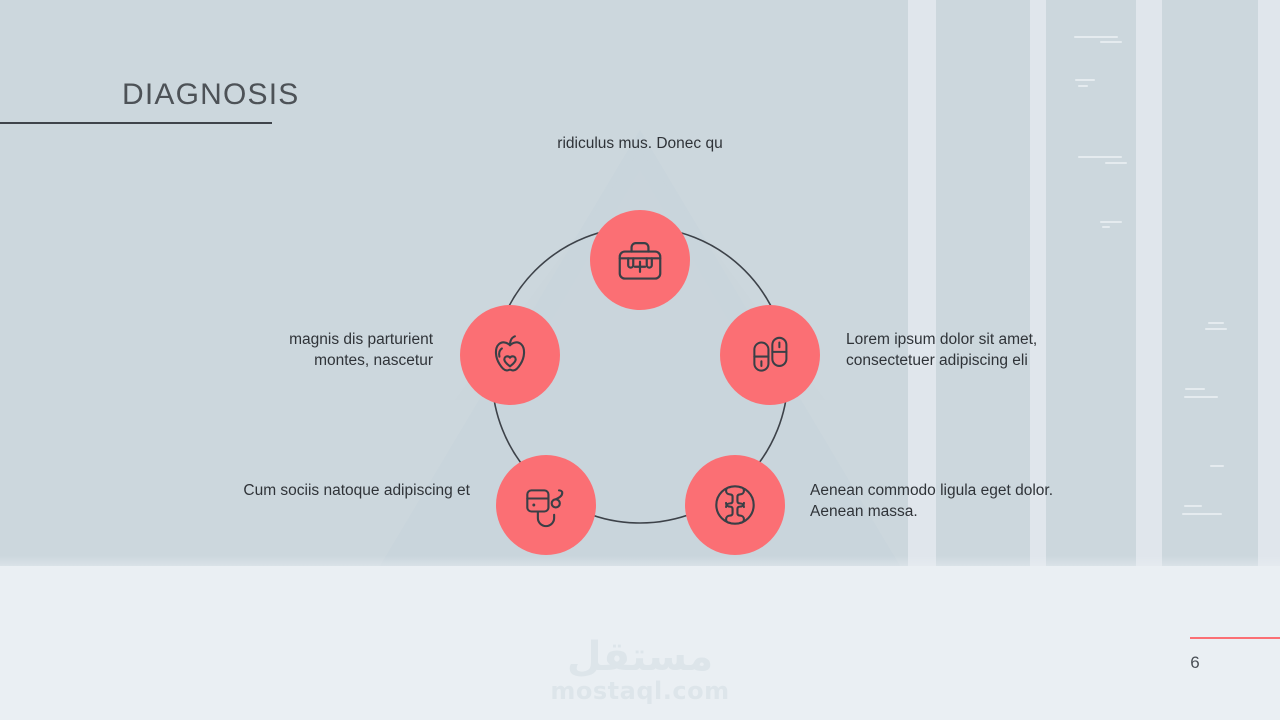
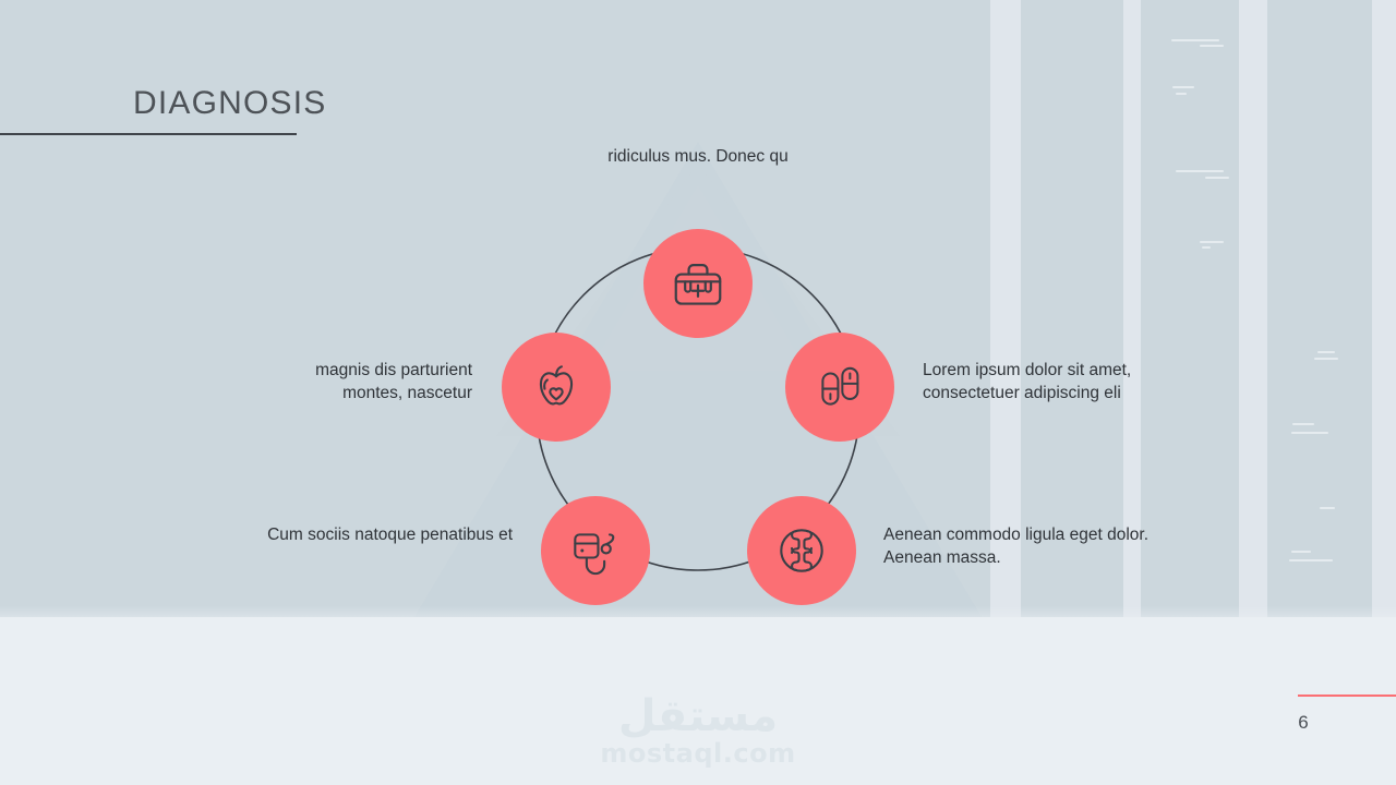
  6
  DIAGNOSIS
  ridiculus mus. Donec qu
  Lorem ipsum dolor sit amet, consectetuer adipiscing eli
  Aenean commodo ligula eget dolor. Aenean massa.
- Cum sociis natoque adipiscing et
+ Cum sociis natoque penatibus et
  magnis dis parturient montes, nascetur
